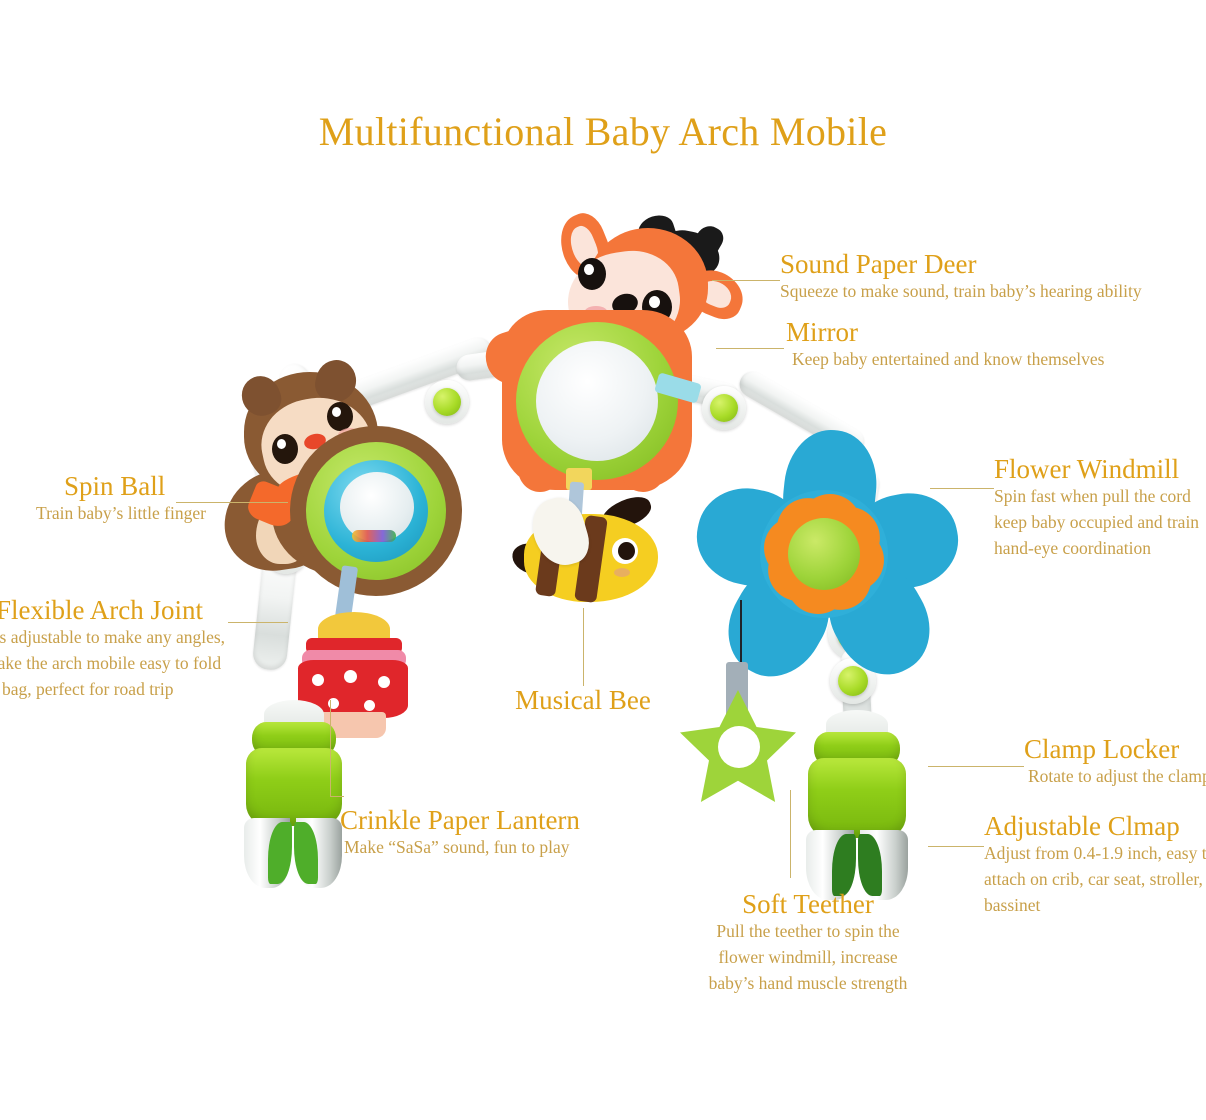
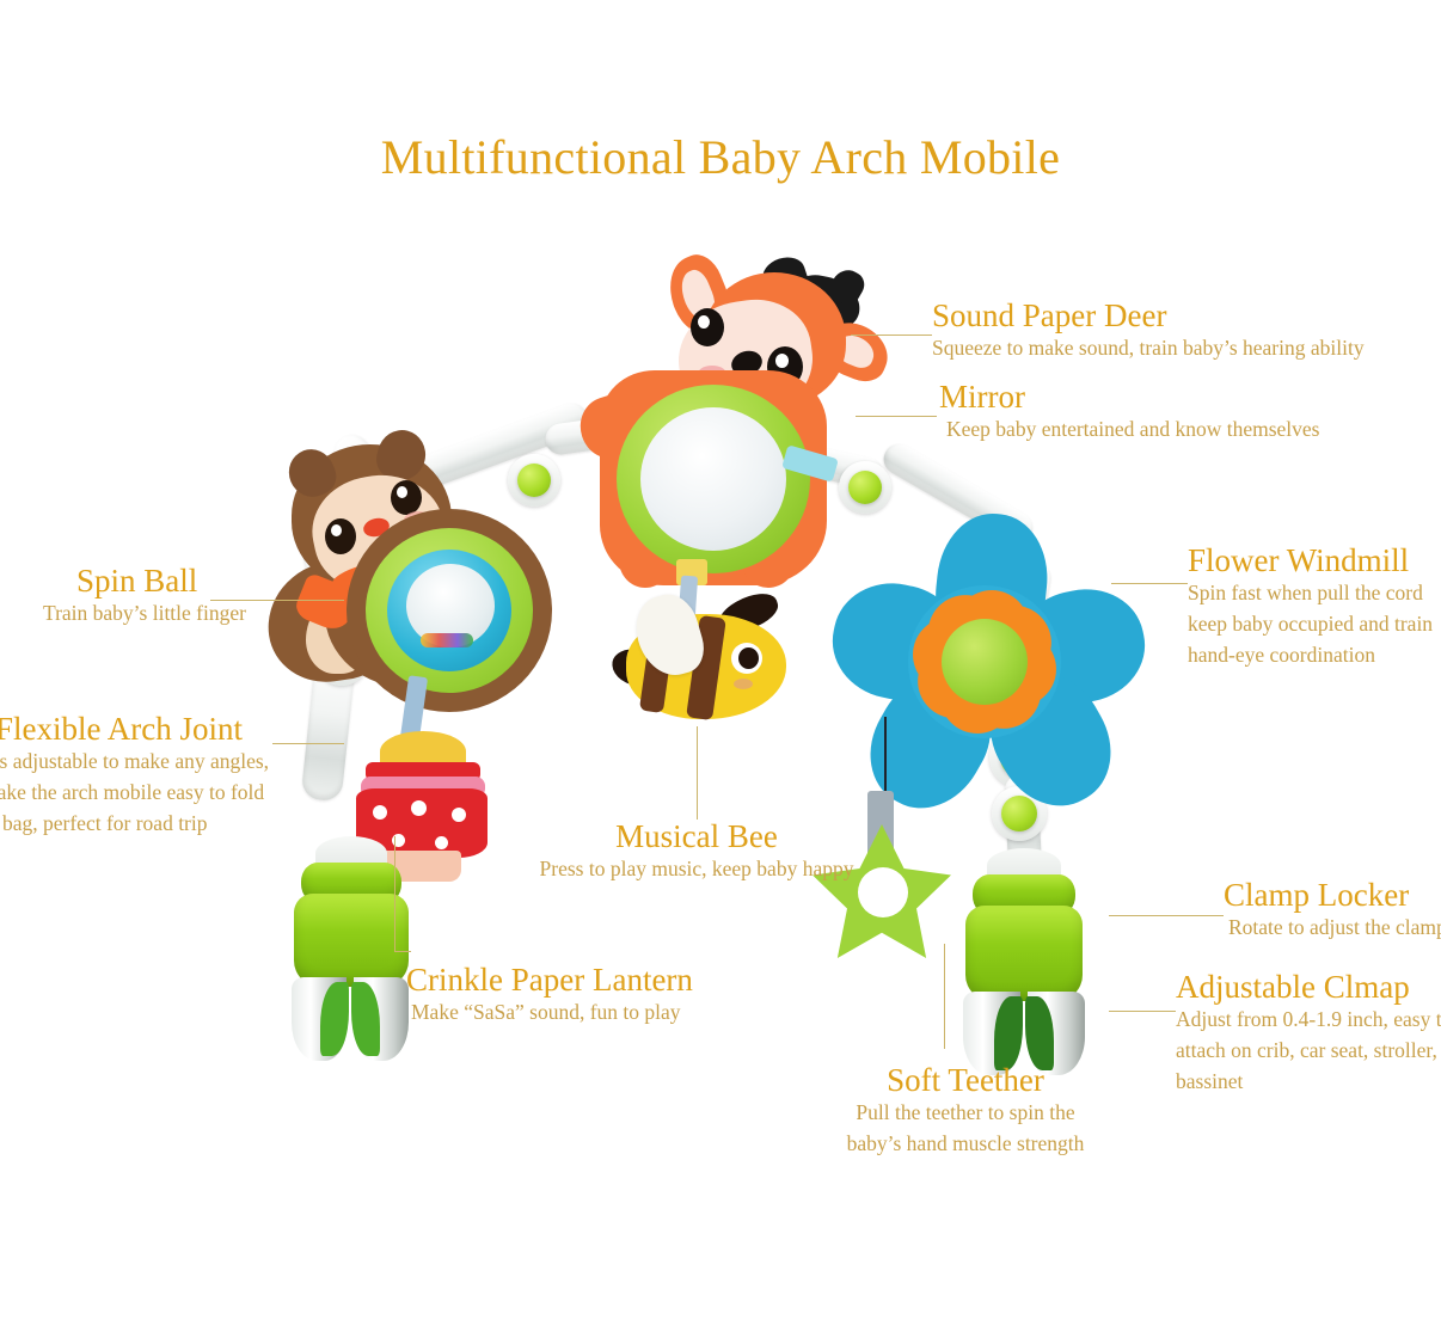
  Multifunctional Baby Arch Mobile
  Sound Paper Deer
  Squeeze to make sound, train baby’s hearing ability
  Mirror
  Keep baby entertained and know themselves
  Flower Windmill
  Spin fast when pull the cord
  keep baby occupied and train
  hand-eye coordination
  Clamp Locker
  Rotate to adjust the clam
  Adjustable Clmap
  Adjust from 0.4-1.9 inch, easy t
  attach on crib, car seat, stroller,
  bassinet
  Spin Ball
  Train baby’s little finger
  Flexible Arch Joint
  s adjustable to make any angles,
  ake the arch mobile easy to fold
  bag, perfect for road trip
  Crinkle Paper Lantern
  Make “SaSa” sound, fun to play
  Musical Bee
+ Press to play music, keep baby happy
  Soft Teether
  Pull the teether to spin the
- flower windmill, increase
  baby’s hand muscle strength
